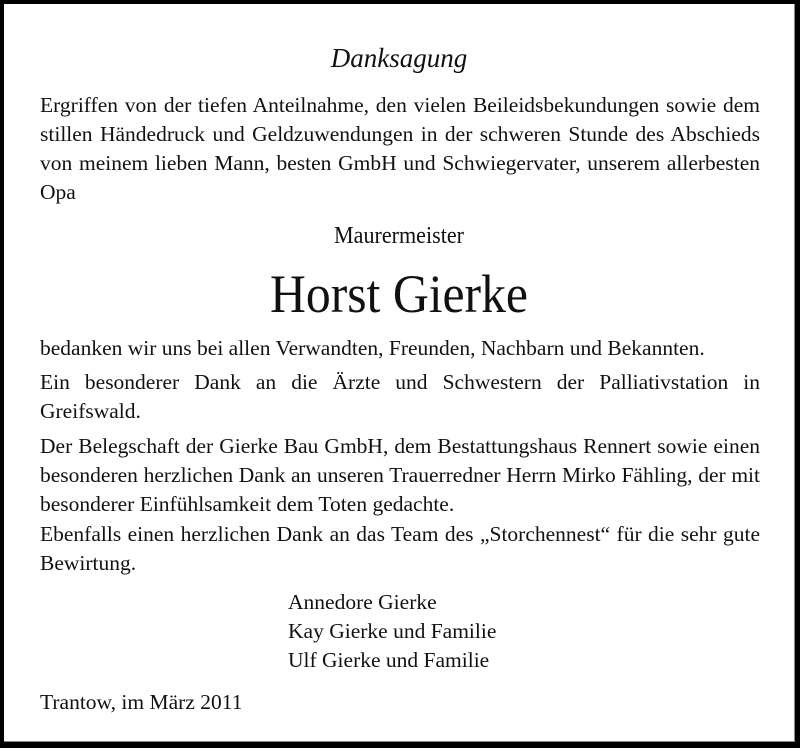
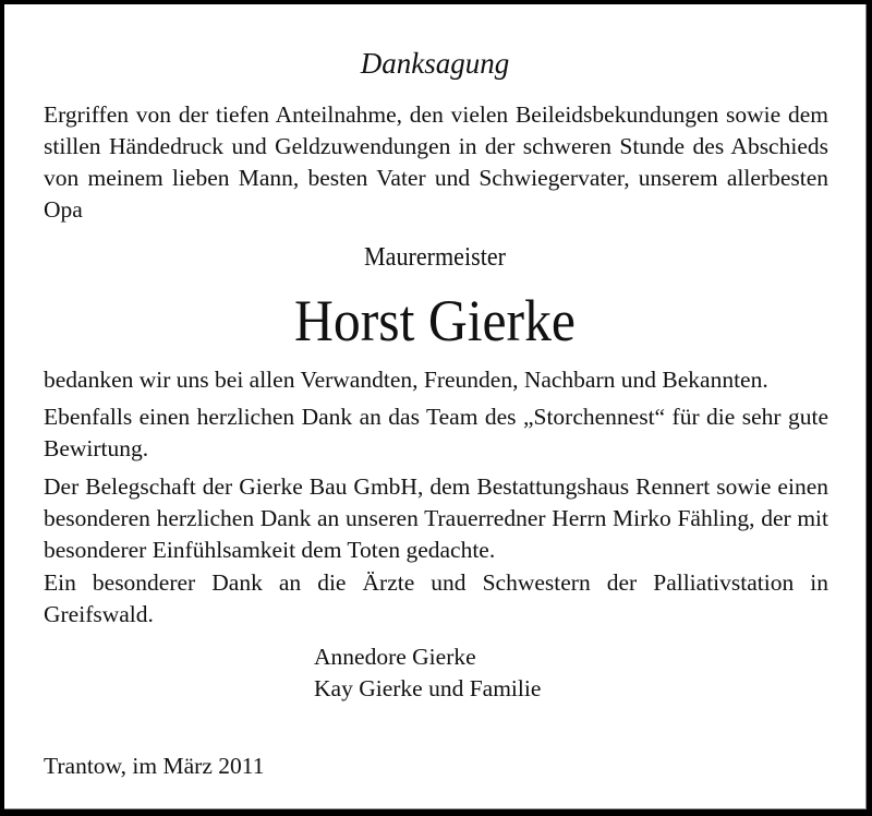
  Danksagung
- Ergriffen von der tiefen Anteilnahme, den vielen Beileidsbekundungen sowie dem stillen Händedruck und Geldzuwendungen in der schweren Stunde des Abschieds von meinem lieben Mann, besten GmbH und Schwiegervater, unserem allerbesten Opa
+ Ergriffen von der tiefen Anteilnahme, den vielen Beileidsbekundungen sowie dem stillen Händedruck und Geldzuwendungen in der schweren Stunde des Abschieds von meinem lieben Mann, besten Vater und Schwiegervater, unserem allerbesten Opa
  Maurermeister
  Horst Gierke
  bedanken wir uns bei allen Verwandten, Freunden, Nachbarn und Bekannten.
- Ein besonderer Dank an die Ärzte und Schwestern der Palliativstation in Greifswald.
+ Ebenfalls einen herzlichen Dank an das Team des „Storchennest“ für die sehr gute Bewirtung.
  Der Belegschaft der Gierke Bau GmbH, dem Bestattungshaus Rennert sowie einen besonderen herzlichen Dank an unseren Trauerredner Herrn Mirko Fähling, der mit besonderer Einfühlsamkeit dem Toten gedachte.
- Ebenfalls einen herzlichen Dank an das Team des „Storchennest“ für die sehr gute Bewirtung.
+ Ein besonderer Dank an die Ärzte und Schwestern der Palliativstation in Greifswald.
  Annedore Gierke
  Kay Gierke und Familie
- Ulf Gierke und Familie
  Trantow, im März 2011
